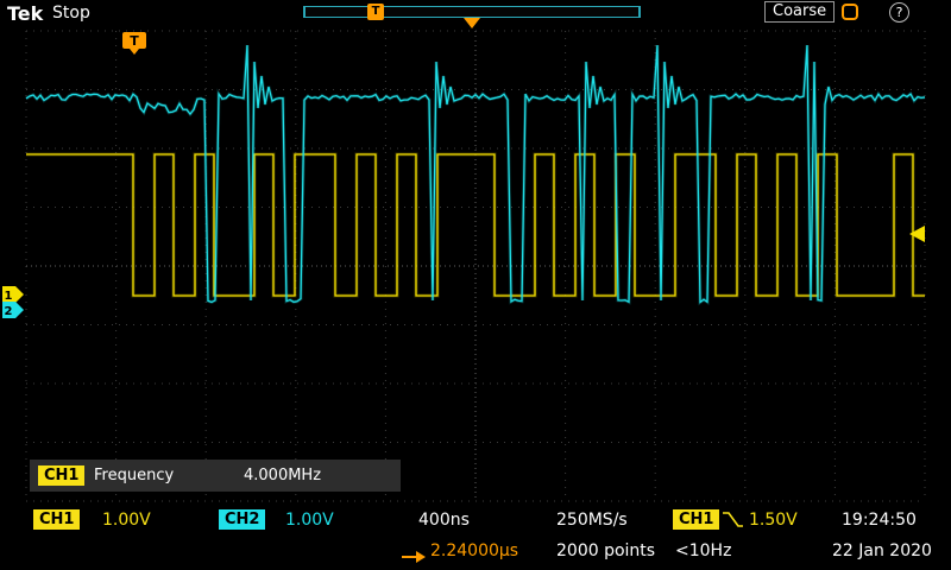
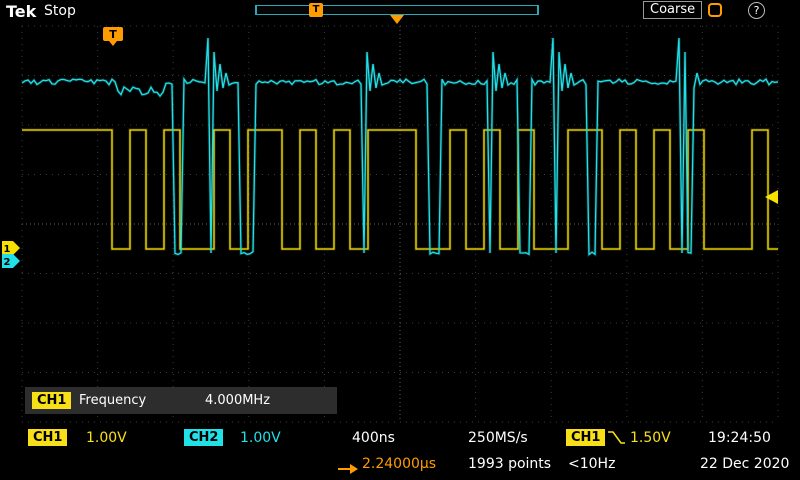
  T
  1
  2
  Tek
  Stop
  T
  Coarse
  ?
  CH1
  Frequency
  4.000MHz
  CH1
  1.00V
  CH2
  1.00V
  400ns
  250MS/s
  CH1
  1.50V
  19:24:50
  2.24000µs
- 2000 points
+ 1993 points
  <10Hz
- 22 Jan 2020
+ 22 Dec 2020
